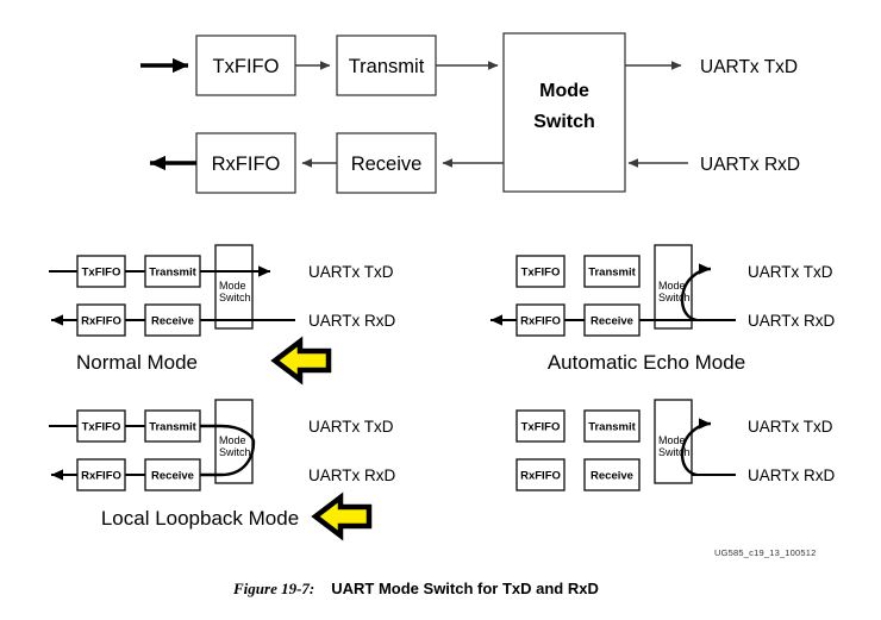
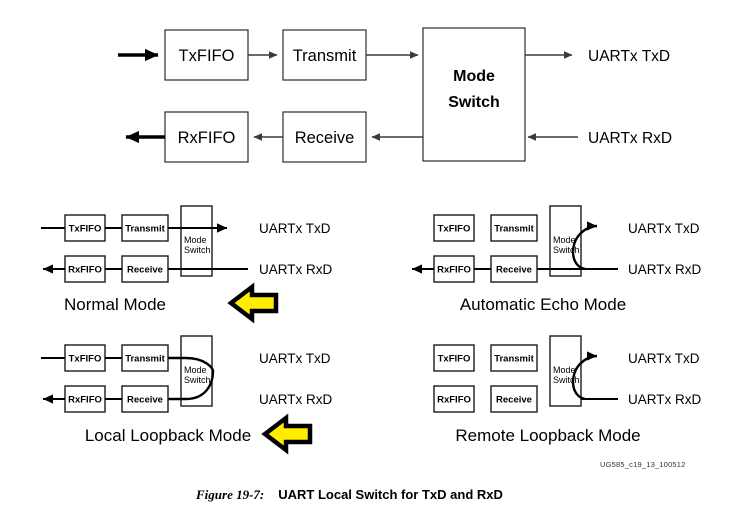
  TxFIFO
  Transmit
  RxFIFO
  Receive
  Mode
  Switch
  UARTx TxD
  UARTx RxD
  TxFIFO
  Transmit
  RxFIFO
  Receive
  Mode
  Switch
  UARTx TxD
  UARTx RxD
  Normal Mode
  TxFIFO
  Transmit
  RxFIFO
  Receive
  Mode
  Switch
  UARTx TxD
  UARTx RxD
  Automatic Echo Mode
  TxFIFO
  Transmit
  RxFIFO
  Receive
  Mode
  Switch
  UARTx TxD
  UARTx RxD
  Local Loopback Mode
  TxFIFO
  Transmit
  RxFIFO
  Receive
  Mode
  Switch
  UARTx TxD
  UARTx RxD
+ Remote Loopback Mode
  UG585_c19_13_100512
- Figure 19-7: UART Mode Switch for TxD and RxD
+ Figure 19-7: UART Local Switch for TxD and RxD
